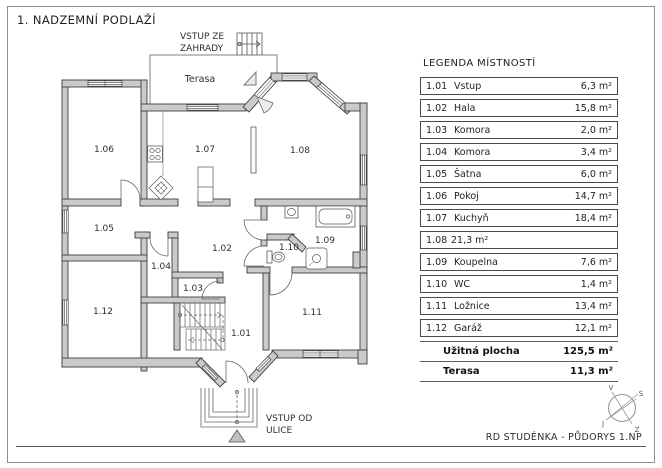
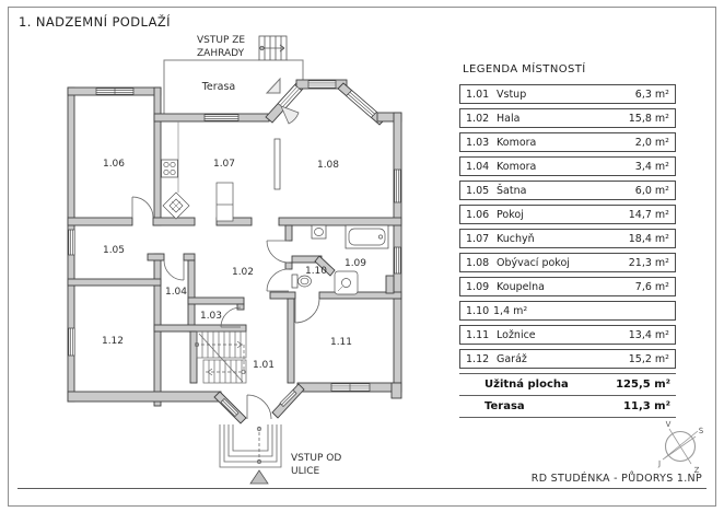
  1. NADZEMNÍ PODLAŽÍ
  1.01
  1.02
  1.03
  1.04
  1.05
  1.06
  1.07
  1.08
  1.09
  1.10
  1.11
  1.12
  Terasa
  VSTUP ZE
  ZAHRADY
  VSTUP OD
  ULICE
  LEGENDA MÍSTNOSTÍ
  1.01
  Vstup
  6,3 m²
  1.02
  Hala
  15,8 m²
  1.03
  Komora
  2,0 m²
  1.04
  Komora
  3,4 m²
  1.05
  Šatna
  6,0 m²
  1.06
  Pokoj
  14,7 m²
  1.07
  Kuchyň
  18,4 m²
  1.08
+ Obývací pokoj
  21,3 m²
  1.09
  Koupelna
  7,6 m²
  1.10
- WC
  1,4 m²
  1.11
  Ložnice
  13,4 m²
  1.12
  Garáž
- 12,1 m²
+ 15,2 m²
  Užitná plocha
  125,5 m²
  Terasa
  11,3 m²
  V
  S
  J
  Z
  RD STUDÉNKA - PŮDORYS 1.NP
